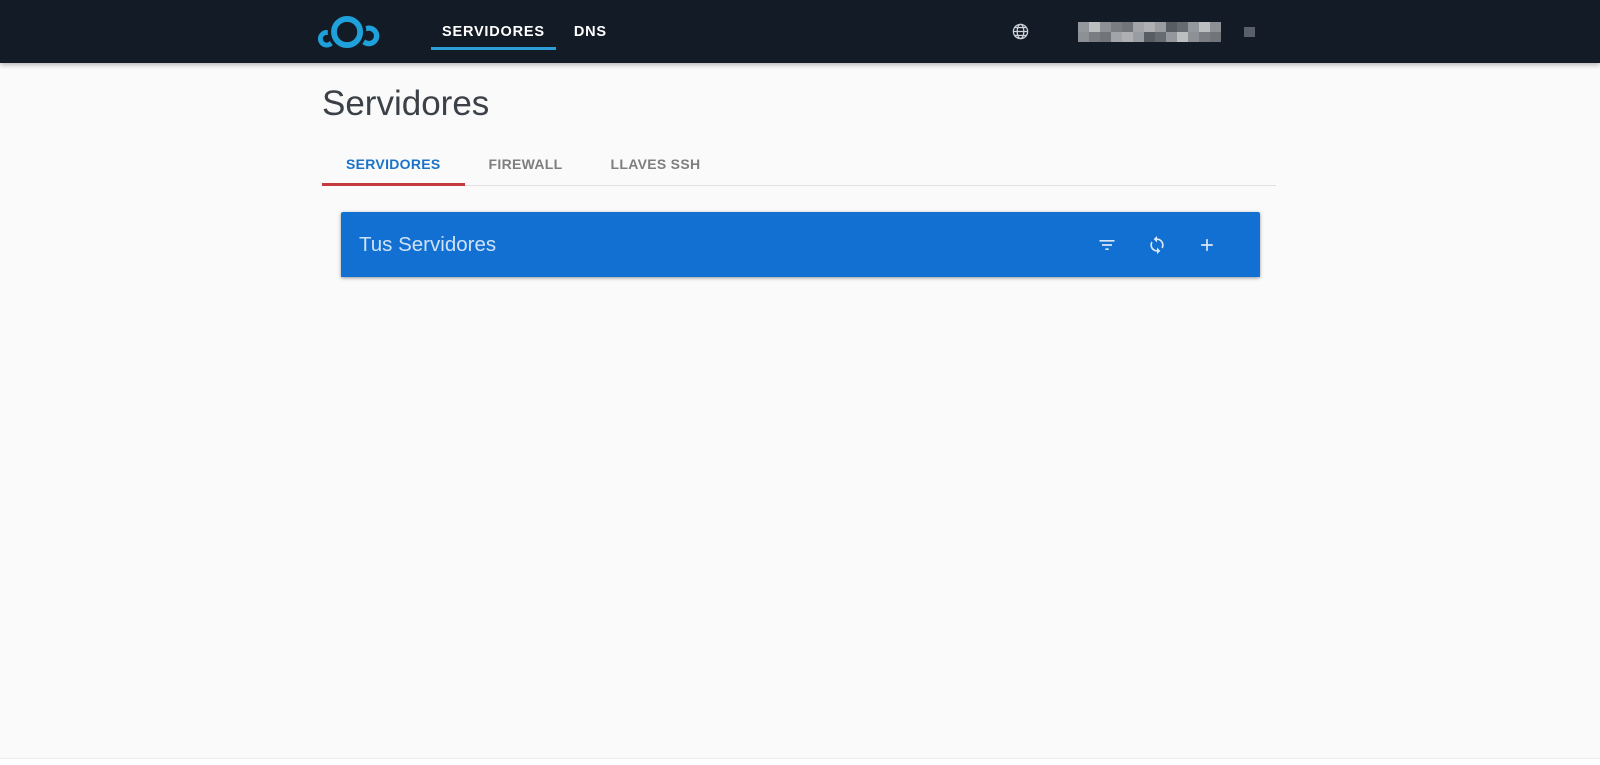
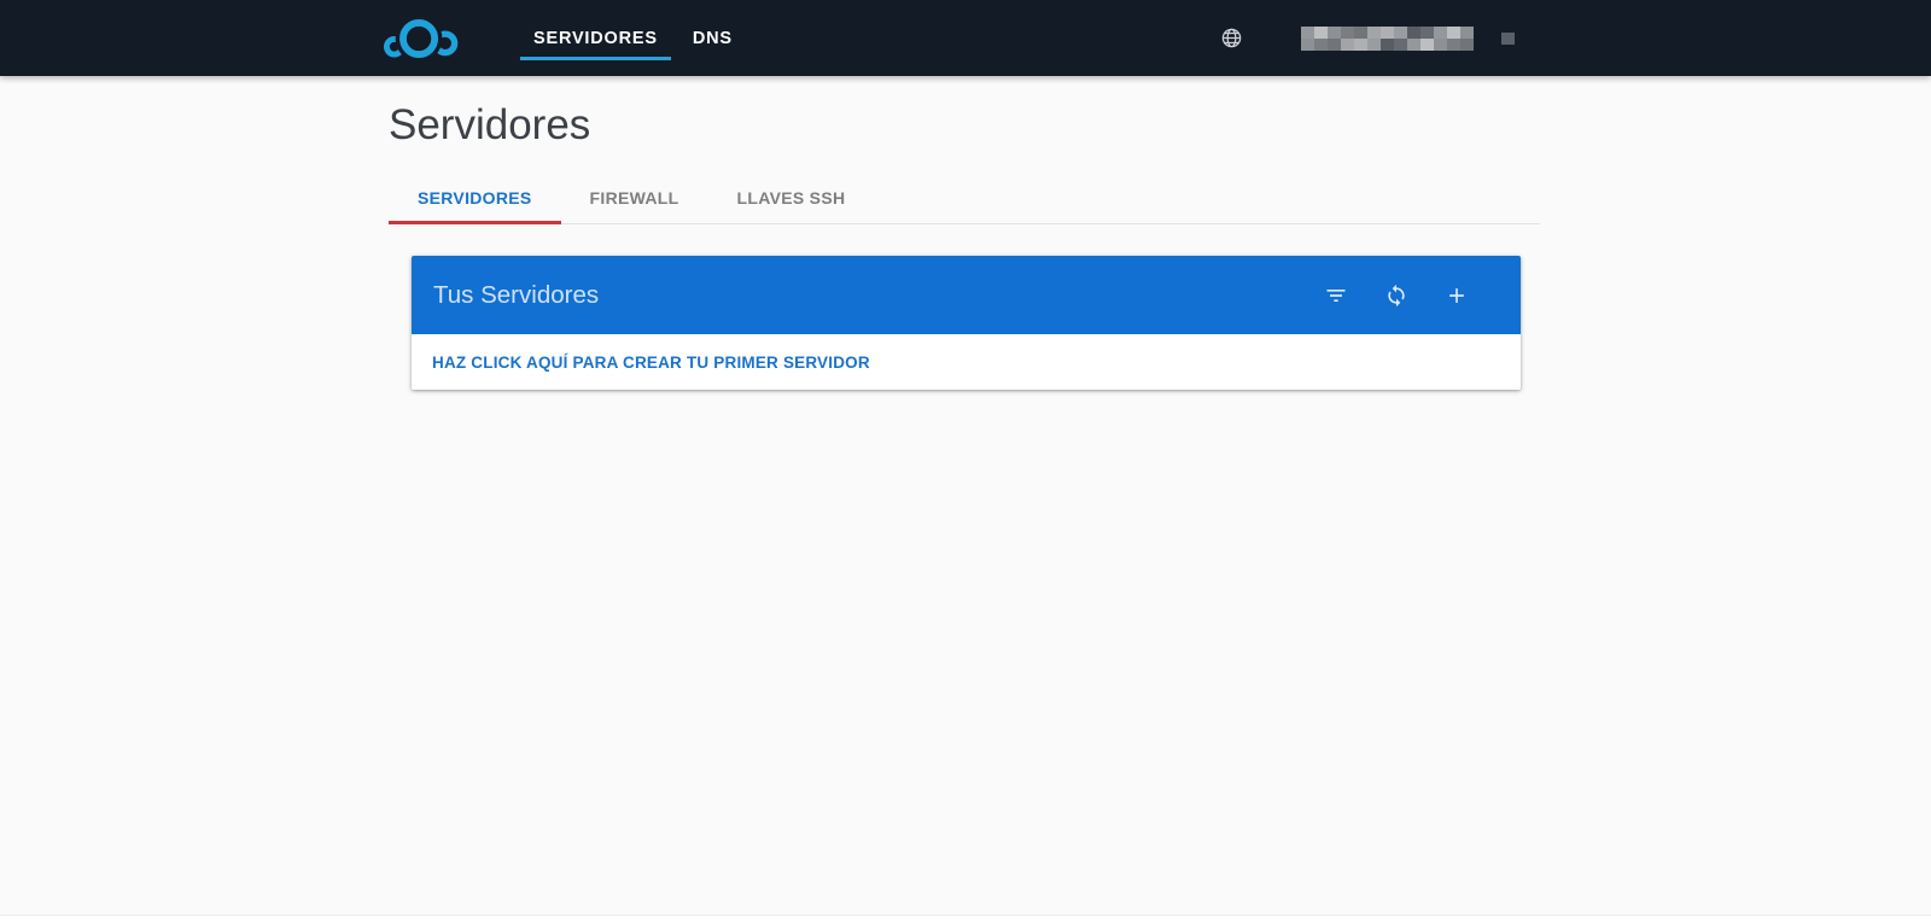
  SERVIDORES
  DNS
  Servidores
  SERVIDORES
  FIREWALL
  LLAVES SSH
  Tus Servidores
+ HAZ CLICK AQUÍ PARA CREAR TU PRIMER SERVIDOR
